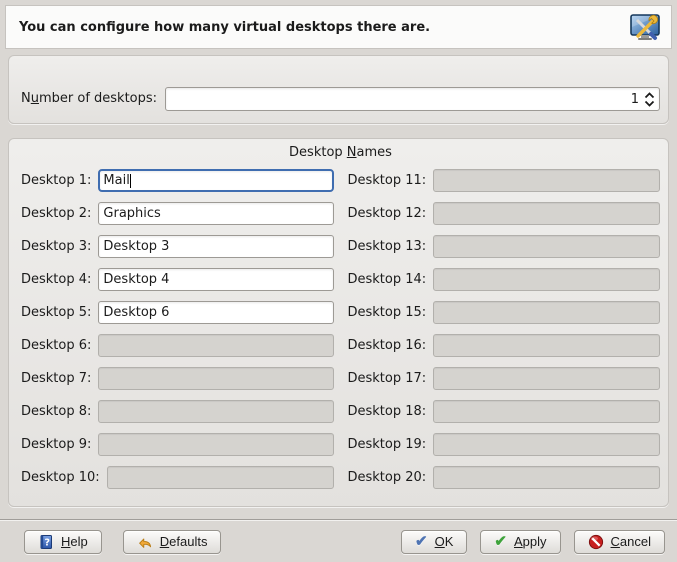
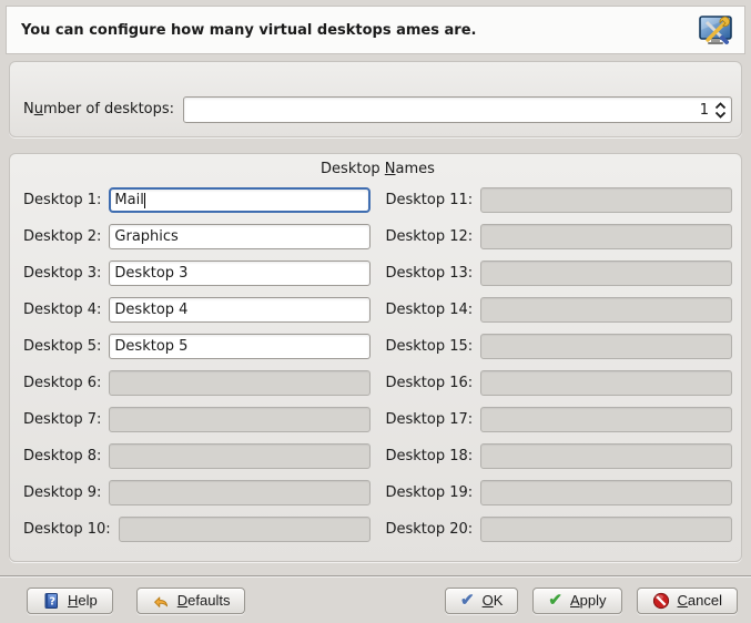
- You can configure how many virtual desktops there are.
+ You can configure how many virtual desktops ames are.
  Number of desktops:
  1
  Desktop Names
  Desktop 1:
  Mail
  Desktop 2:
  Graphics
  Desktop 3:
  Desktop 3
  Desktop 4:
  Desktop 4
  Desktop 5:
- Desktop 6
+ Desktop 5
  Desktop 6:
  Desktop 7:
  Desktop 8:
  Desktop 9:
  Desktop 10:
  Desktop 11:
  Desktop 12:
  Desktop 13:
  Desktop 14:
  Desktop 15:
  Desktop 16:
  Desktop 17:
  Desktop 18:
  Desktop 19:
  Desktop 20:
  ?
  Help
  Defaults
  ✔
  OK
  ✔
  Apply
  Cancel
